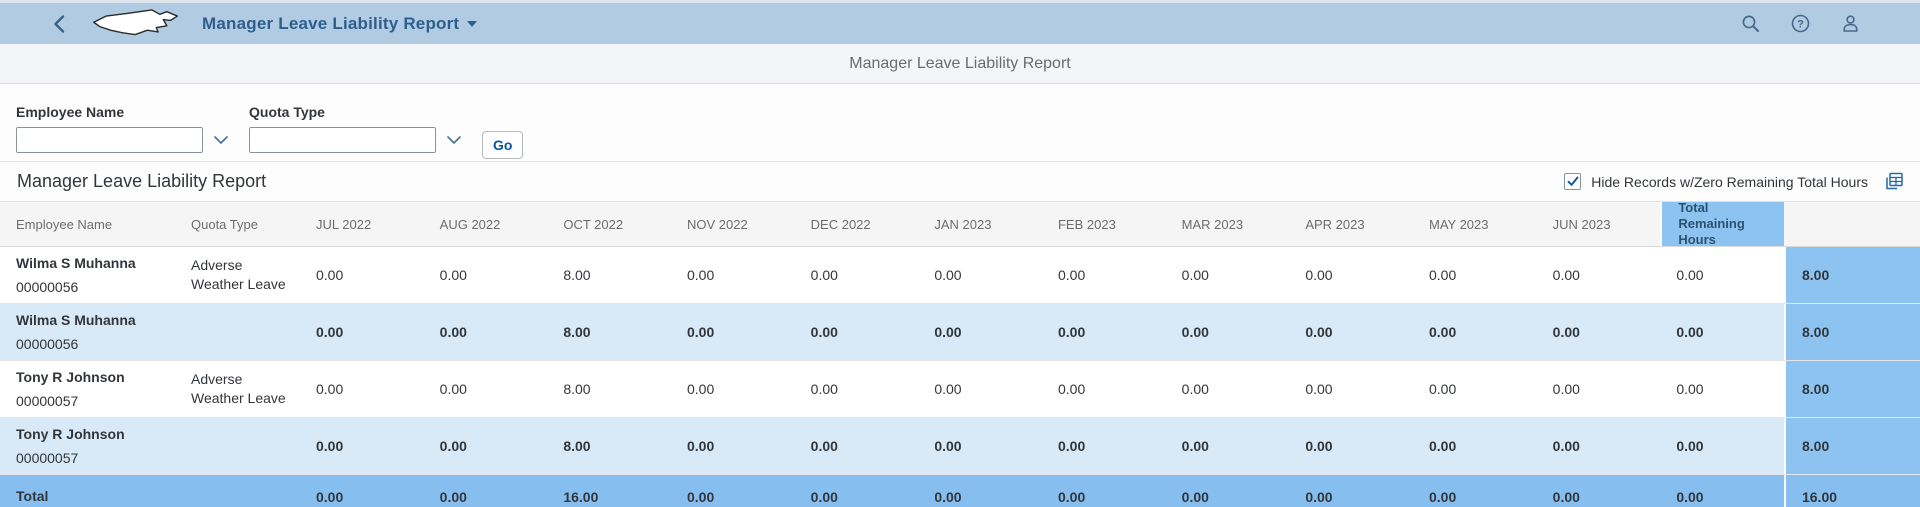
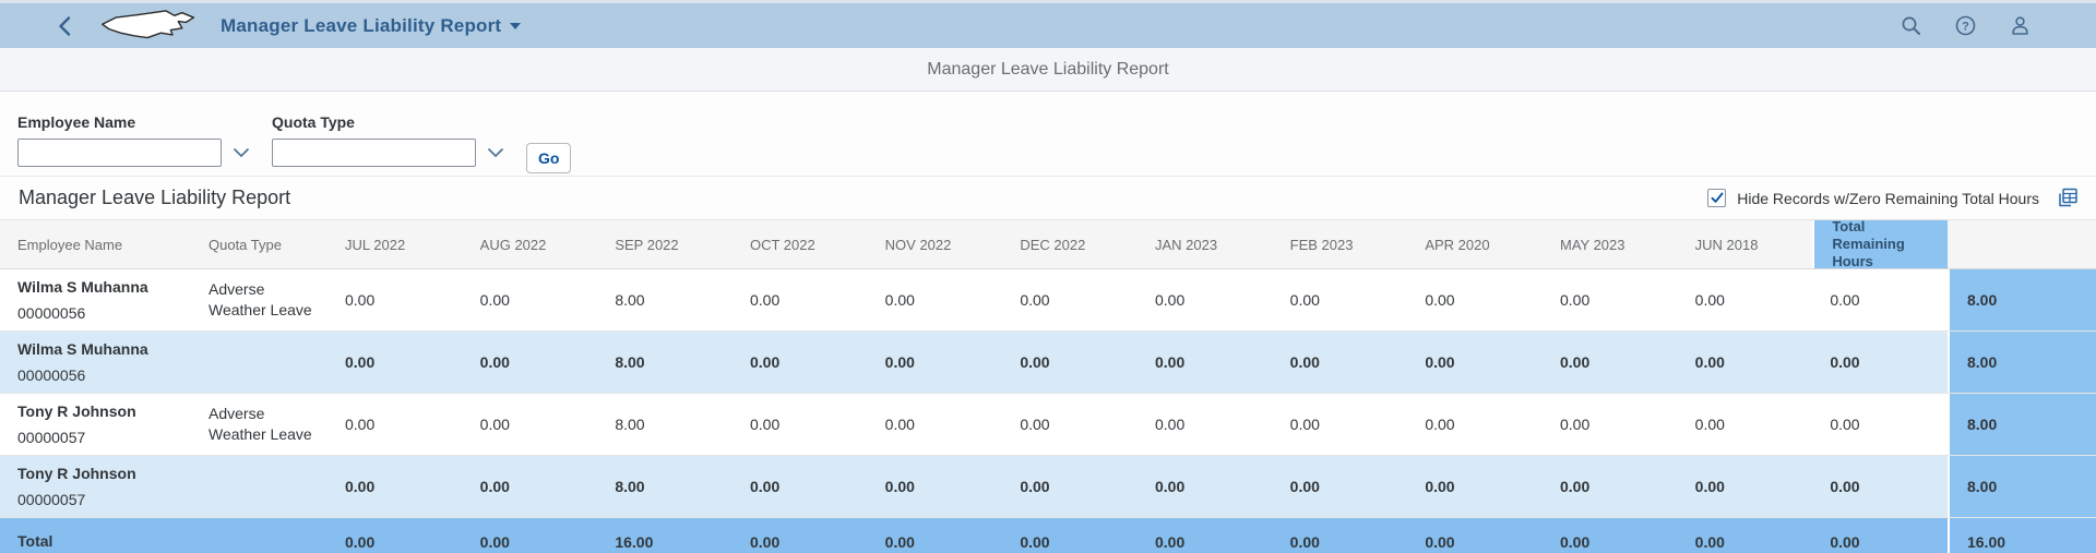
  Manager Leave Liability Report
  ?
  Manager Leave Liability Report
  Employee Name
  Quota Type
  Go
  Manager Leave Liability Report
  Hide Records w/Zero Remaining Total Hours
  Employee Name
  Quota Type
  JUL 2022
  AUG 2022
+ SEP 2022
  OCT 2022
  NOV 2022
  DEC 2022
  JAN 2023
  FEB 2023
- MAR 2023
- APR 2023
+ APR 2020
  MAY 2023
- JUN 2023
+ JUN 2018
  Total Remaining Hours
  Wilma S Muhanna
  00000056
  Adverse Weather Leave
  0.00
  0.00
  8.00
  0.00
  0.00
  0.00
  0.00
  0.00
  0.00
  0.00
  0.00
  0.00
  8.00
  Wilma S Muhanna
  00000056
  0.00
  0.00
  8.00
  0.00
  0.00
  0.00
  0.00
  0.00
  0.00
  0.00
  0.00
  0.00
  8.00
  Tony R Johnson
  00000057
  Adverse Weather Leave
  0.00
  0.00
  8.00
  0.00
  0.00
  0.00
  0.00
  0.00
  0.00
  0.00
  0.00
  0.00
  8.00
  Tony R Johnson
  00000057
  0.00
  0.00
  8.00
  0.00
  0.00
  0.00
  0.00
  0.00
  0.00
  0.00
  0.00
  0.00
  8.00
  Total
  0.00
  0.00
  16.00
  0.00
  0.00
  0.00
  0.00
  0.00
  0.00
  0.00
  0.00
  0.00
  16.00
